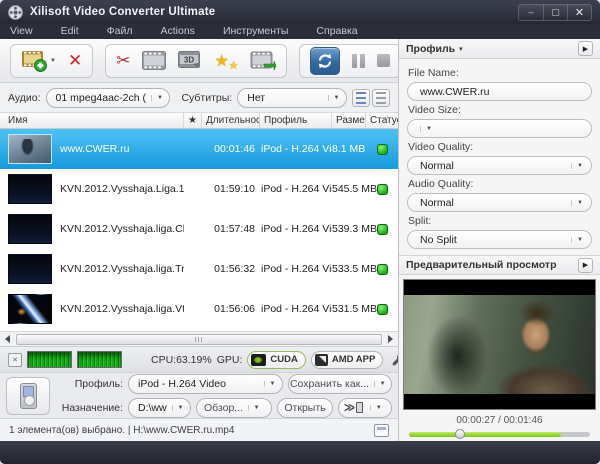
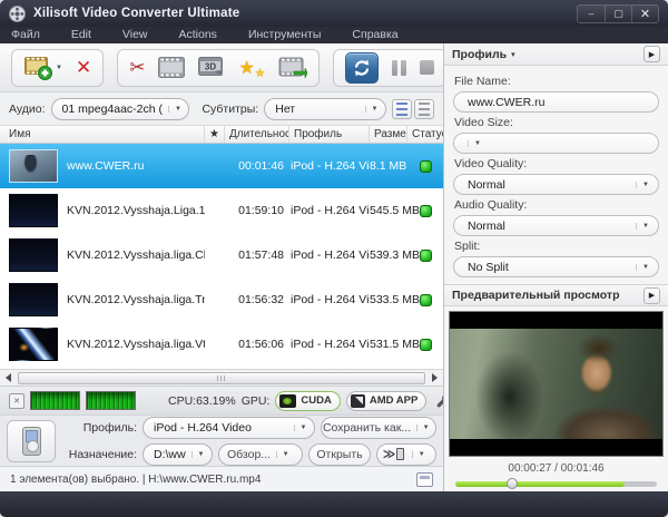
  Xilisoft Video Converter Ultimate
  –
  ▢
  ✕
- View
+ Файл
  Edit
- Файл
+ View
  Actions
  Инструменты
  Справка
  ✕
  ✂
  3D
  ★
  ★
  Аудио:
  Субтитры:
  Нет
  Имя
  ★
  Длительнос
  Профиль
  Разме
  Стату
  www.CWER.ru
  00:01:46
  iPod - H.264 Vi
  8.1 MB
  01:59:10
  iPod - H.264 Vi
  545.5 M
  01:57:48
  iPod - H.264 Vi
  539.3 M
  01:56:32
  iPod - H.264 Vi
  533.5 M
  01:56:06
  iPod - H.264 Vi
  531.5 M
  CPU:63.19%
  GPU:
  CUDA
  AMD APP
  Профиль:
  iPod - H.264 Video
  Сохранить как...
  Назначение:
  Обзор...
  Открыть
  ≫
  1 элемента(ов) выбрано. | H:\www.CWER.ru.mp4
  Профиль
  File Name:
  www.CWER.ru
  Video Size:
  Video Quality:
  Normal
  Audio Quality:
  Normal
  Split:
  No Split
  Предварительный просмотр
  00:00:27 / 00:01:46
